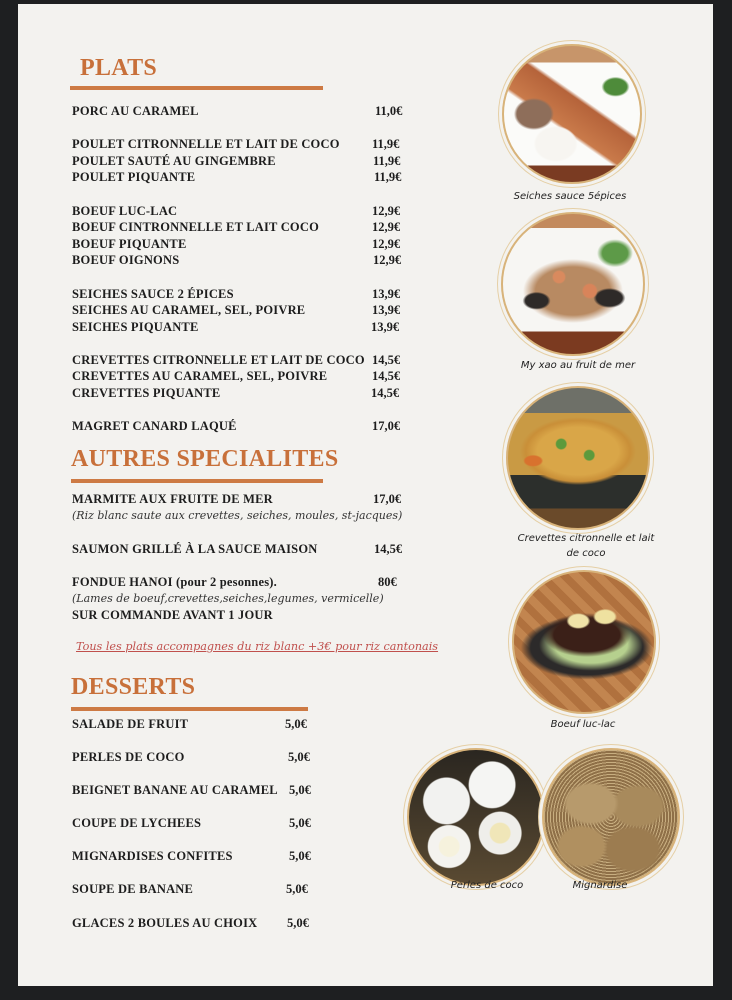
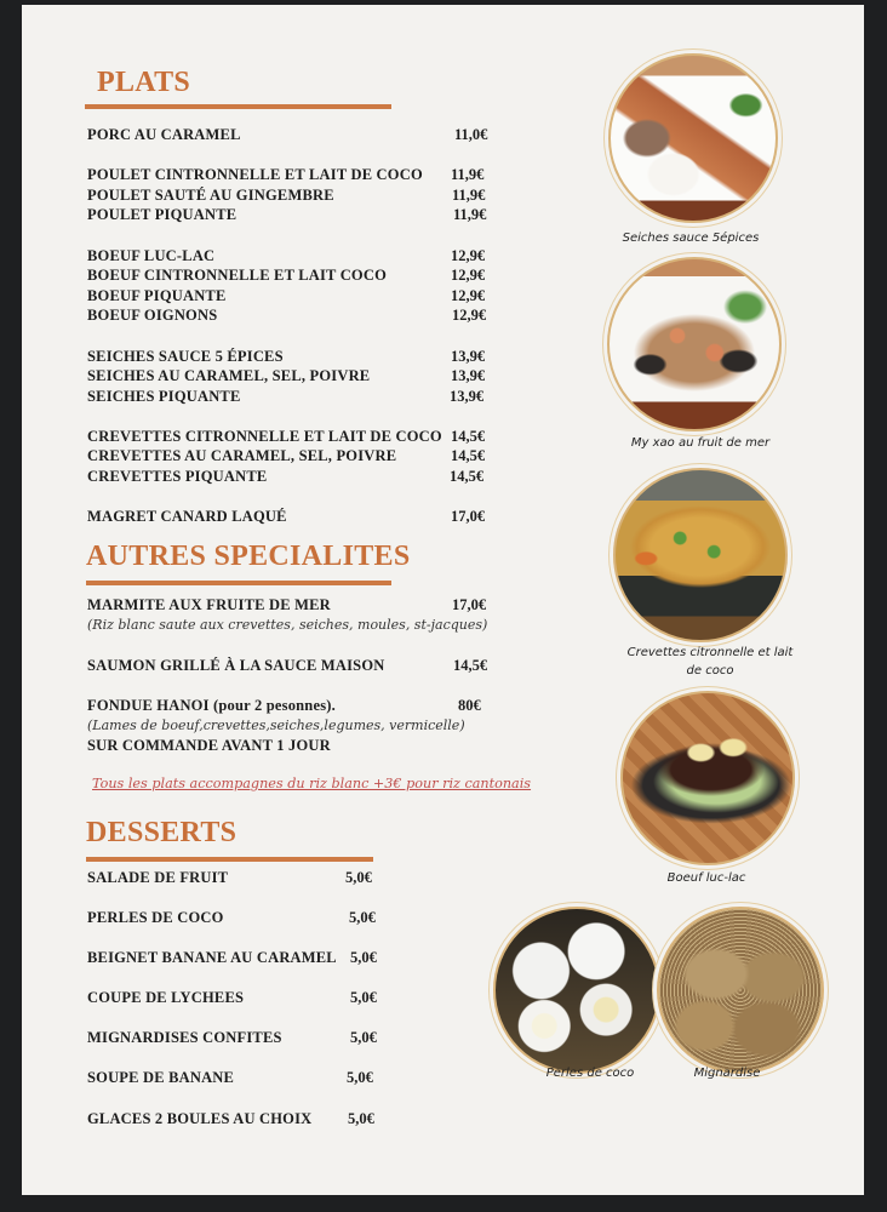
  PLATS
  PORC AU CARAMEL
  11,0€
- POULET CITRONNELLE ET LAIT DE COCO
+ POULET CINTRONNELLE ET LAIT DE COCO
  11,9€
  POULET SAUTÉ AU GINGEMBRE
  11,9€
  POULET PIQUANTE
  11,9€
  BOEUF LUC-LAC
  12,9€
  BOEUF CINTRONNELLE ET LAIT COCO
  12,9€
  BOEUF PIQUANTE
  12,9€
  BOEUF OIGNONS
  12,9€
- SEICHES SAUCE 2 ÉPICES
+ SEICHES SAUCE 5 ÉPICES
  13,9€
  SEICHES AU CARAMEL, SEL, POIVRE
  13,9€
  SEICHES PIQUANTE
  13,9€
  CREVETTES CITRONNELLE ET LAIT DE COCO
  14,5€
  CREVETTES AU CARAMEL, SEL, POIVRE
  14,5€
  CREVETTES PIQUANTE
  14,5€
  MAGRET CANARD LAQUÉ
  17,0€
  AUTRES SPECIALITES
  MARMITE AUX FRUITE DE MER
  17,0€
  (Riz blanc saute aux crevettes, seiches, moules, st-jacques)
  SAUMON GRILLÉ À LA SAUCE MAISON
  14,5€
  FONDUE HANOI (pour 2 pesonnes).
  80€
  (Lames de boeuf,crevettes,seiches,legumes, vermicelle)
  SUR COMMANDE AVANT 1 JOUR
  Tous les plats accompagnes du riz blanc +3€ pour riz cantonais
  DESSERTS
  SALADE DE FRUIT
  5,0€
  PERLES DE COCO
  5,0€
  BEIGNET BANANE AU CARAMEL
  5,0€
  COUPE DE LYCHEES
  5,0€
  MIGNARDISES CONFITES
  5,0€
  SOUPE DE BANANE
  5,0€
  GLACES 2 BOULES AU CHOIX
  5,0€
  Seiches sauce 5épices
  My xao au fruit de mer
  Crevettes citronnelle et lait de coco
  Boeuf luc-lac
  Perles de coco
  Mignardise
